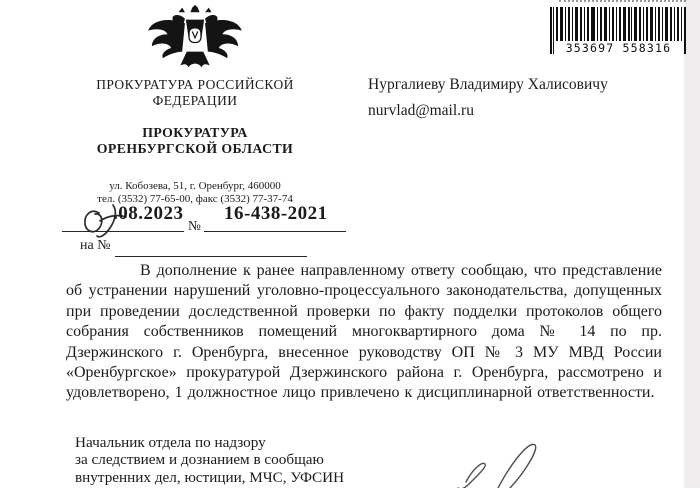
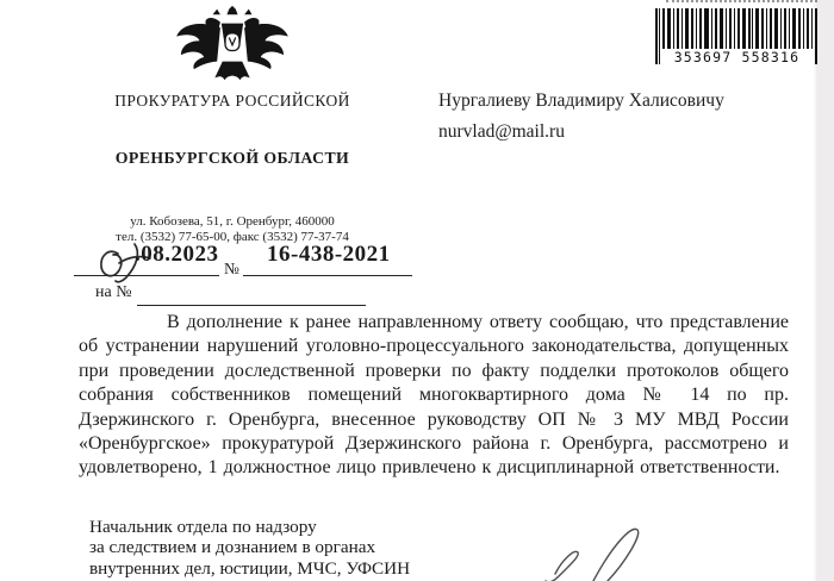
  ПРОКУРАТУРА РОССИЙСКОЙ
- ФЕДЕРАЦИИ
- ПРОКУРАТУРА
  ОРЕНБУРГСКОЙ ОБЛАСТИ
  ул. Кобозева, 51, г. Оренбург, 460000
  тел. (3532) 77-65-00, факс (3532) 77-37-74
  .08.2023
  №
  16-438-2021
  на №
  Нургалиеву Владимиру Халисовичу
  nurvlad@mail.ru
  353697 558316
  В дополнение к ранее направленному ответу сообщаю, что представление об устранении нарушений уголовно-процессуального законодательства, допущенных при проведении доследственной проверки по факту подделки протоколов общего собрания собственников помещений многоквартирного дома № 14 по пр. Дзержинского г. Оренбурга, внесенное руководству ОП № 3 МУ МВД России «Оренбургское» прокуратурой Дзержинского района г. Оренбурга, рассмотрено и удовлетворено, 1 должностное лицо привлечено к дисциплинарной ответственности.
  Начальник отдела по надзору
- за следствием и дознанием в сообщаю
+ за следствием и дознанием в органах
  внутренних дел, юстиции, МЧС, УФСИН
